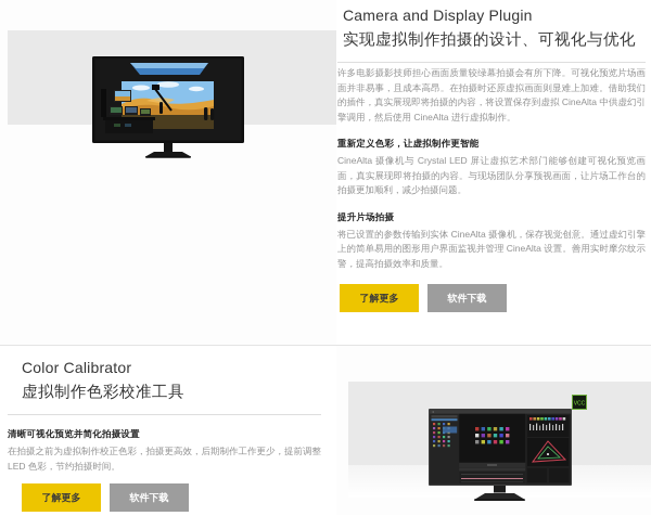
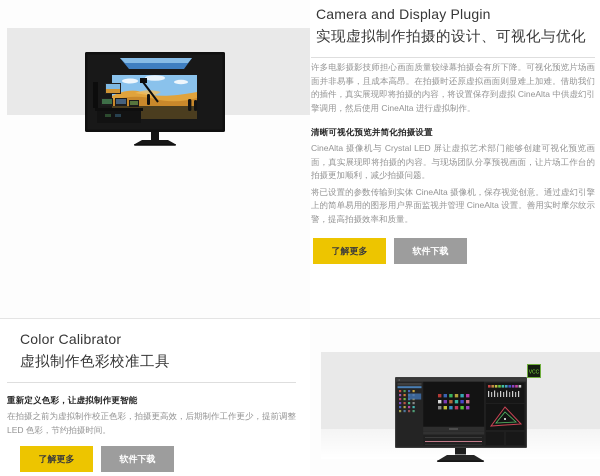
  Camera and Display Plugin
  实现虚拟制作拍摄的设计、可视化与优化
  许多电影摄影技师担心画面质量较绿幕拍摄会有所下降。可视化预览片场画面并非易事，且成本高昂。在拍摄时还原虚拟画面则显难上加难。借助我们的插件，真实展现即将拍摄的内容，将设置保存到虚拟 CineAlta 中供虚幻引擎调用，然后使用 CineAlta 进行虚拟制作。
- 重新定义色彩，让虚拟制作更智能
+ 清晰可视化预览并简化拍摄设置
  CineAlta 摄像机与 Crystal LED 屏让虚拟艺术部门能够创建可视化预览画面，真实展现即将拍摄的内容。与现场团队分享预视画面，让片场工作台的拍摄更加顺利，减少拍摄问题。
- 提升片场拍摄
  将已设置的参数传输到实体 CineAlta 摄像机，保存视觉创意。通过虚幻引擎上的简单易用的图形用户界面监视并管理 CineAlta 设置。善用实时摩尔纹示警，提高拍摄效率和质量。
  了解更多
  软件下载
  Color Calibrator
  虚拟制作色彩校准工具
- 清晰可视化预览并简化拍摄设置
+ 重新定义色彩，让虚拟制作更智能
  在拍摄之前为虚拟制作校正色彩，拍摄更高效，后期制作工作更少，提前调整 LED 色彩，节约拍摄时间。
  了解更多
  软件下载
